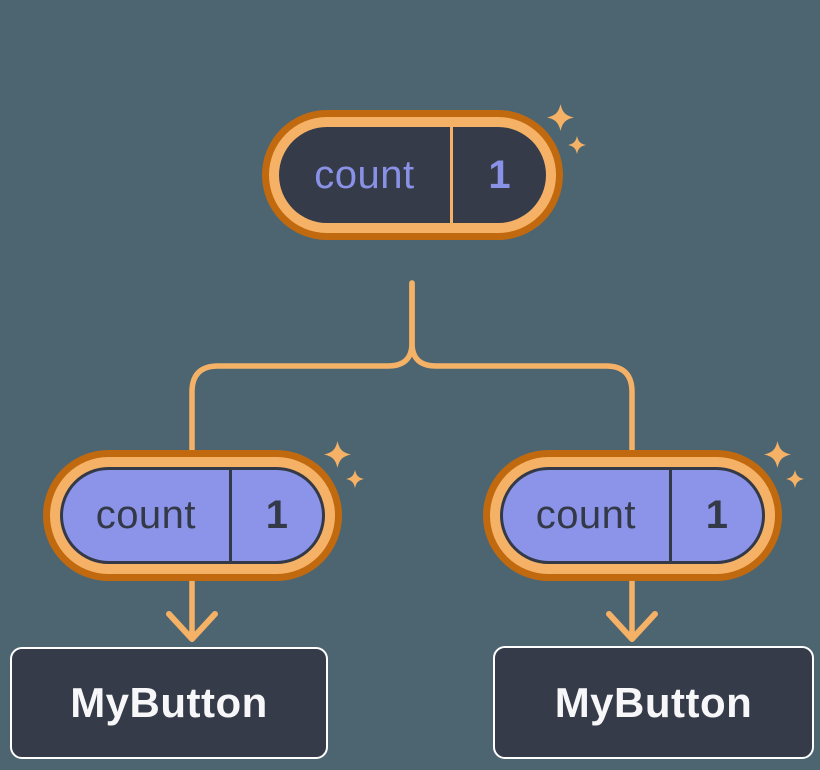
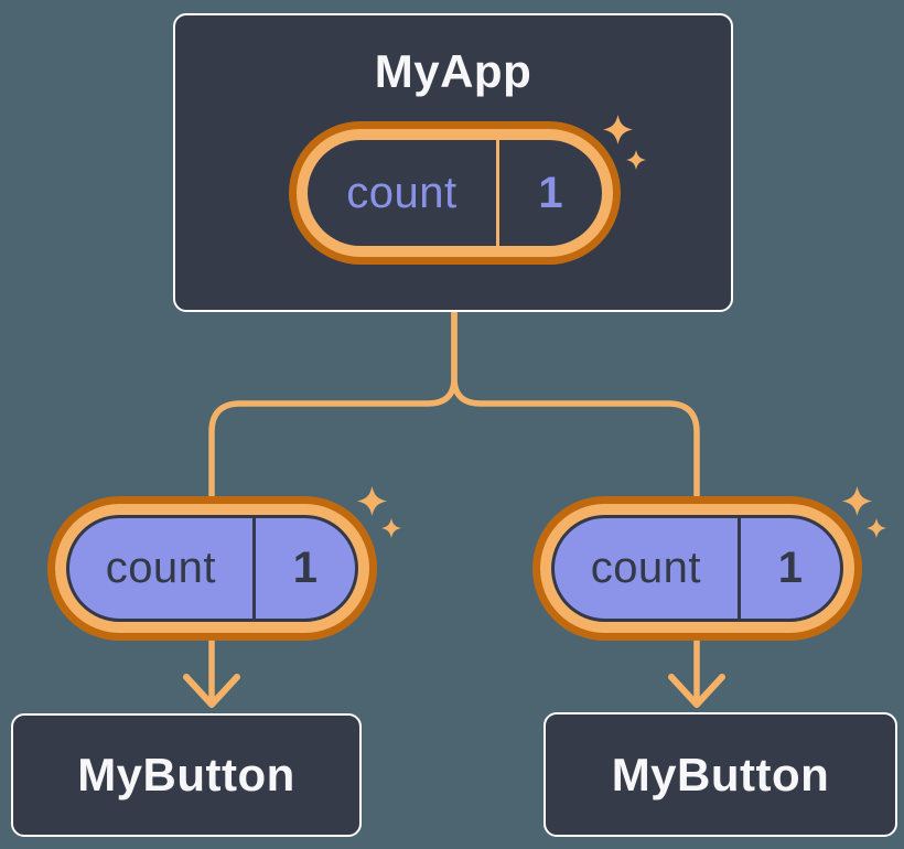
+ MyApp
  count
  1
  count
  1
  count
  1
  MyButton
  MyButton
